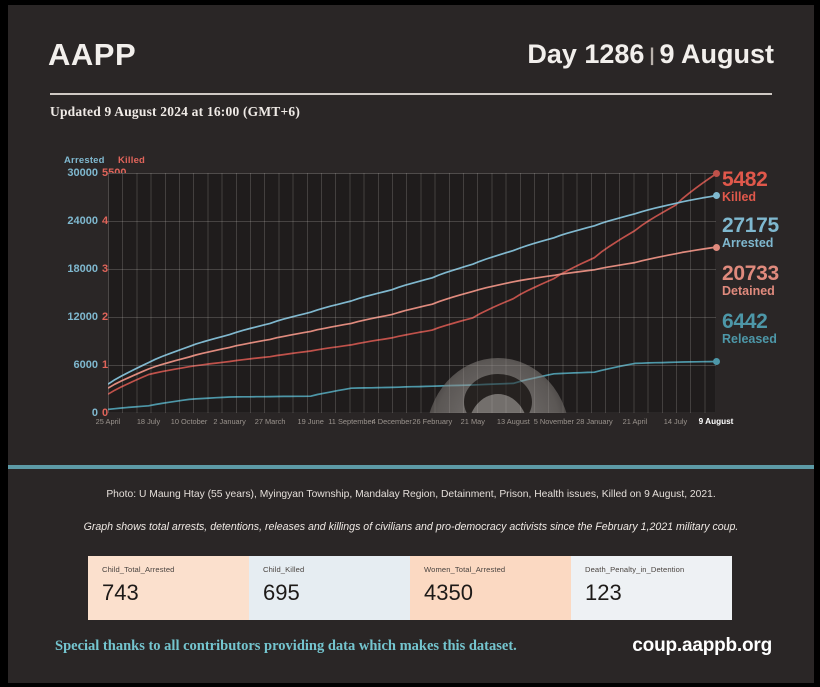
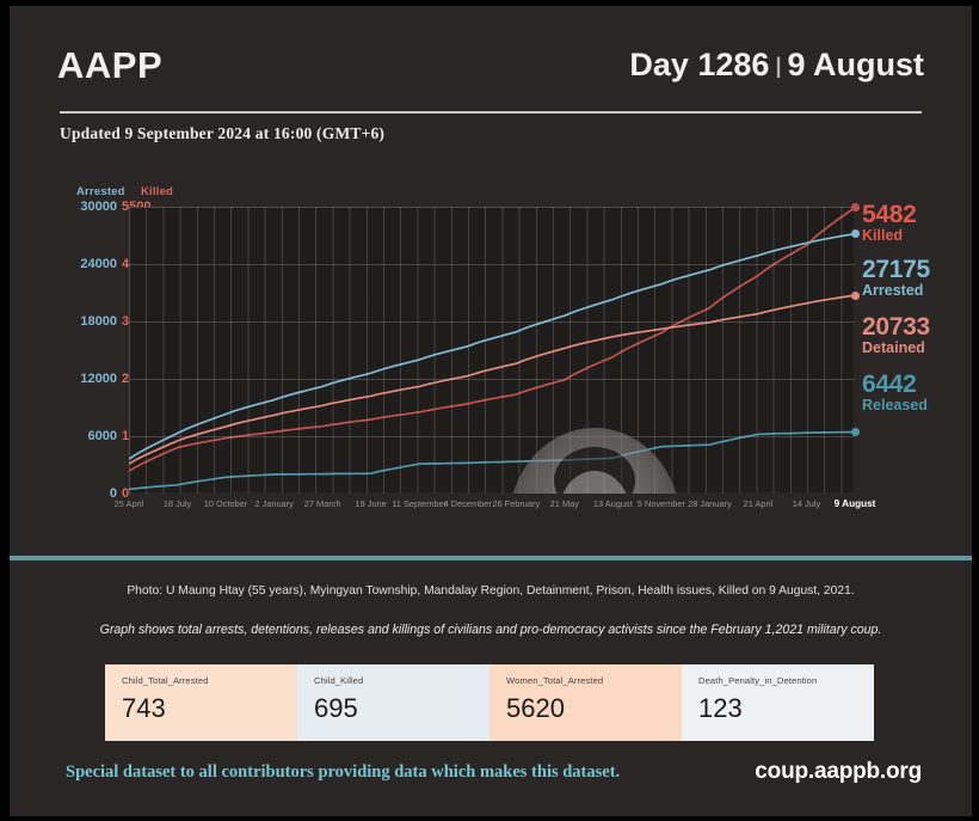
  AAPP
  Day 1286 | 9 August
- Updated 9 August 2024 at 16:00 (GMT+6)
+ Updated 9 September 2024 at 16:00 (GMT+6)
  Arrested
  Killed
  0
  6000
  12000
  18000
  24000
  30000
  0
  25 April
  18 July
  10 October
  2 January
  27 March
  19 June
  11 September
  4 December
  26 February
  21 May
  13 August
  5 November
  28 January
  21 April
  14 July
  9 August
  5482
  Killed
  27175
  Arrested
  20733
  Detained
  6442
  Released
  Photo: U Maung Htay (55 years), Myingyan Township, Mandalay Region, Detainment, Prison, Health issues, Killed on 9 August, 2021.
  Graph shows total arrests, detentions, releases and killings of civilians and pro-democracy activists since the February 1,2021 military coup.
  Child_Total_Arrested
  743
  Child_Killed
  695
  Women_Total_Arrested
- 4350
+ 5620
  Death_Penalty_in_Detention
  123
- Special thanks to all contributors providing data which makes this dataset.
+ Special dataset to all contributors providing data which makes this dataset.
  coup.aappb.org
